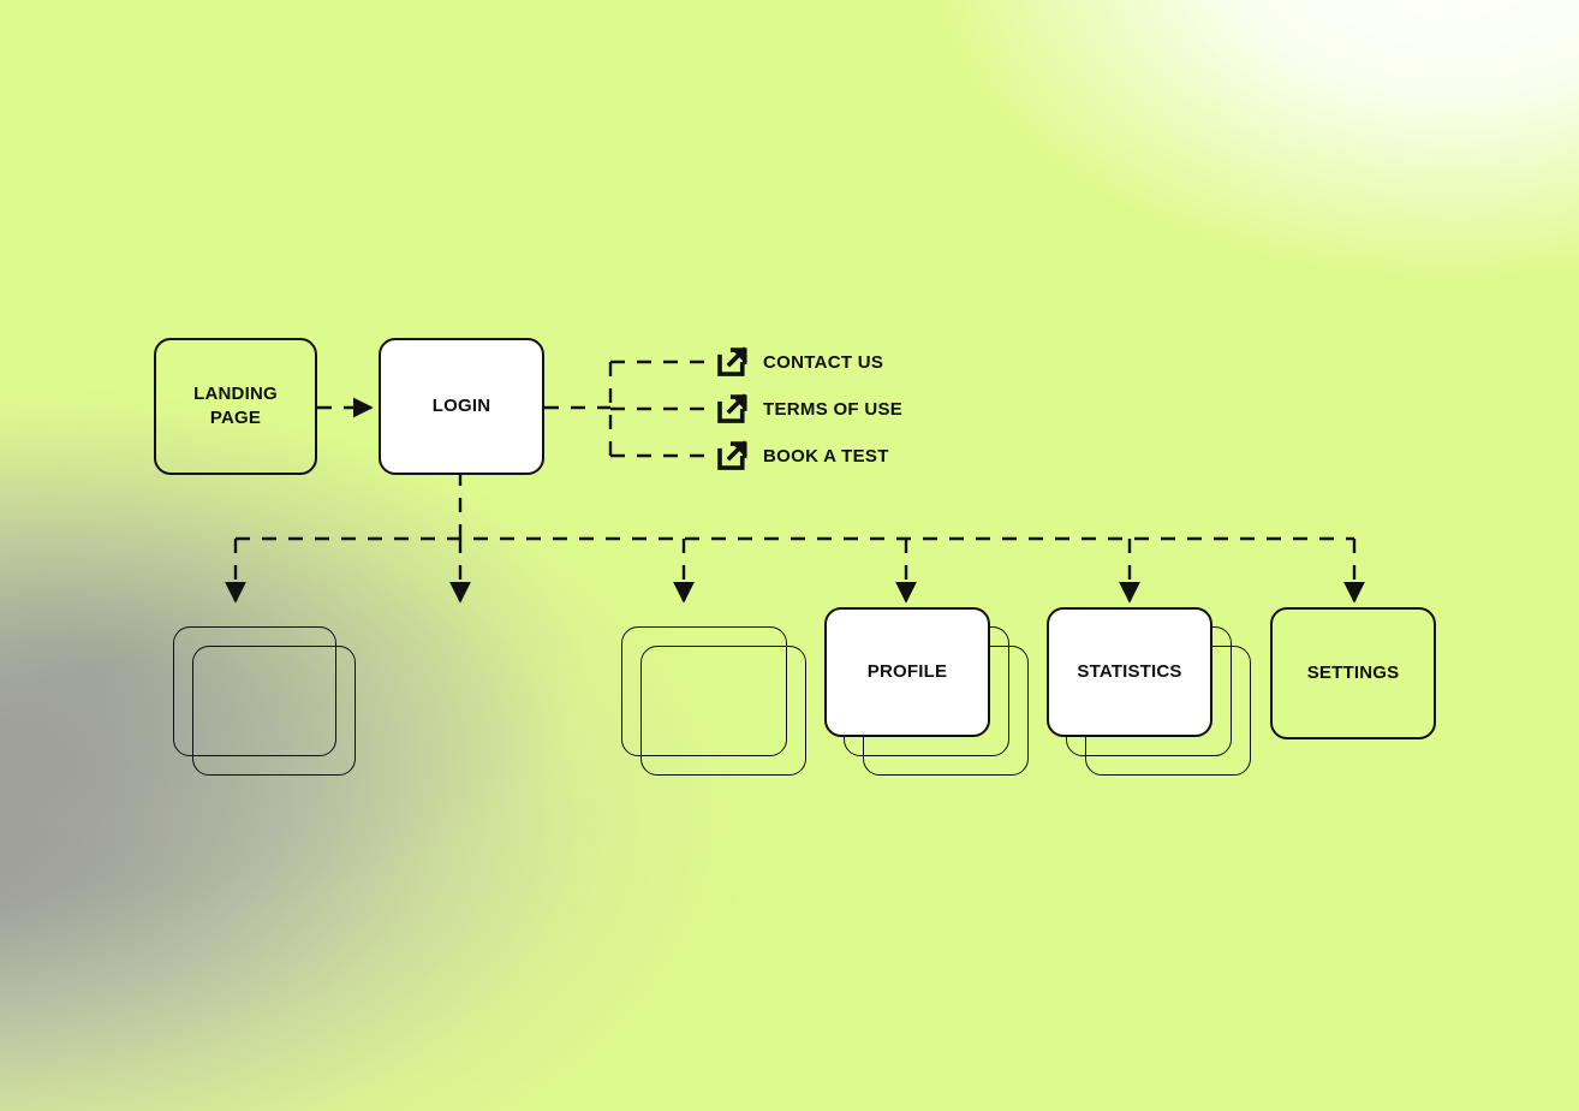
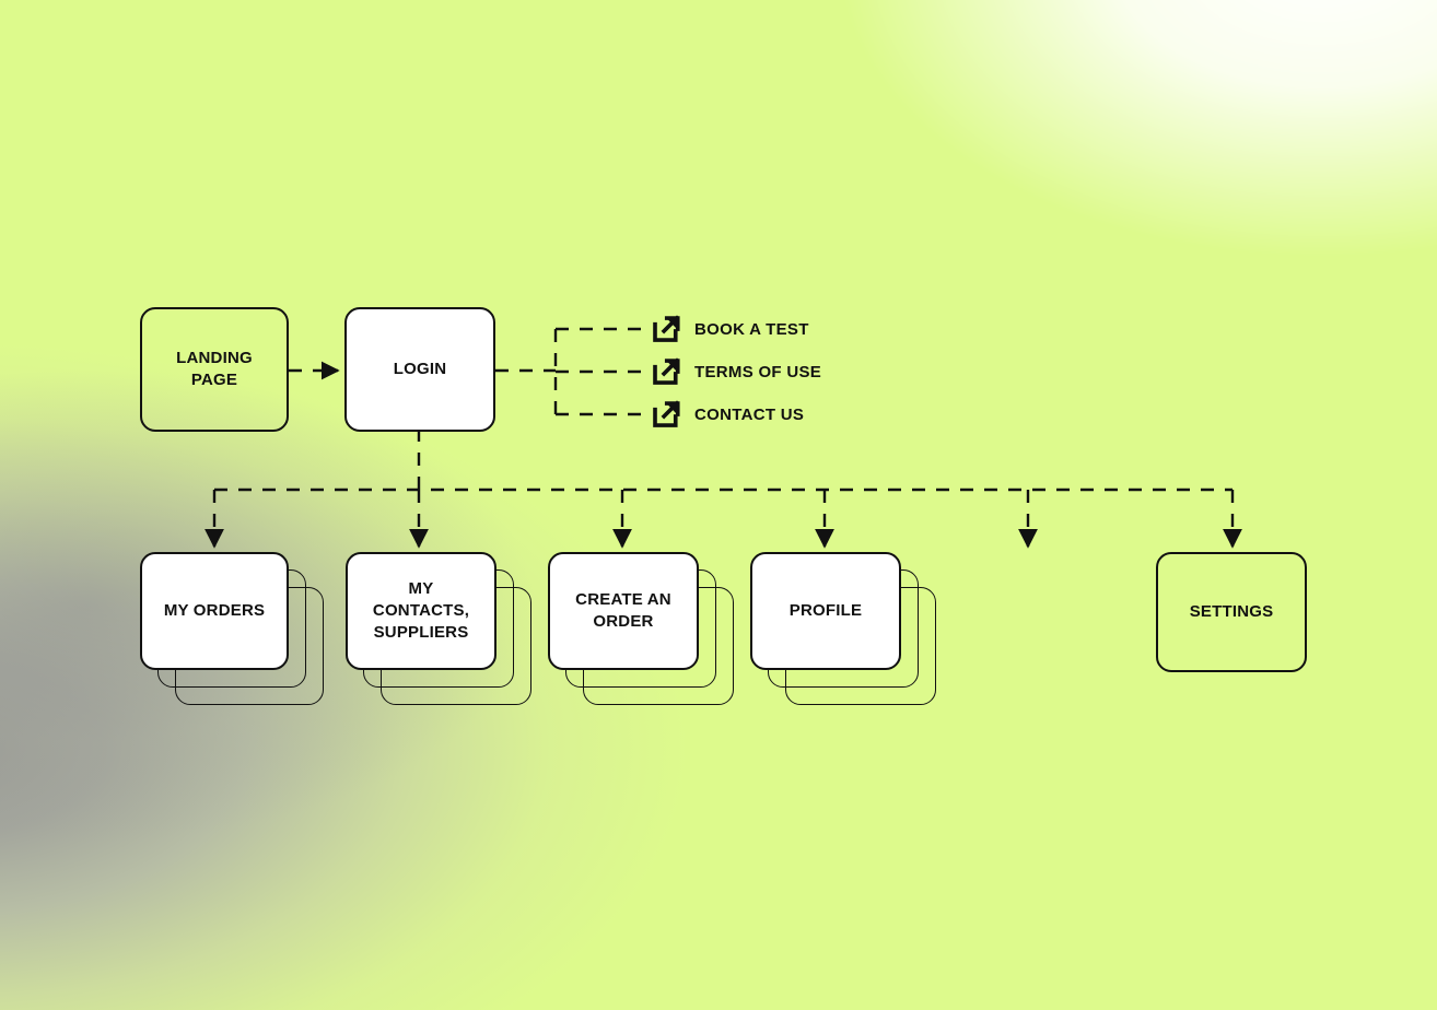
  LANDING PAGE
  LOGIN
- CONTACT US
+ BOOK A TEST
  TERMS OF USE
- BOOK A TEST
+ CONTACT US
+ MY ORDERS
+ MY CONTACTS, SUPPLIERS
+ CREATE AN ORDER
  PROFILE
- STATISTICS
  SETTINGS
